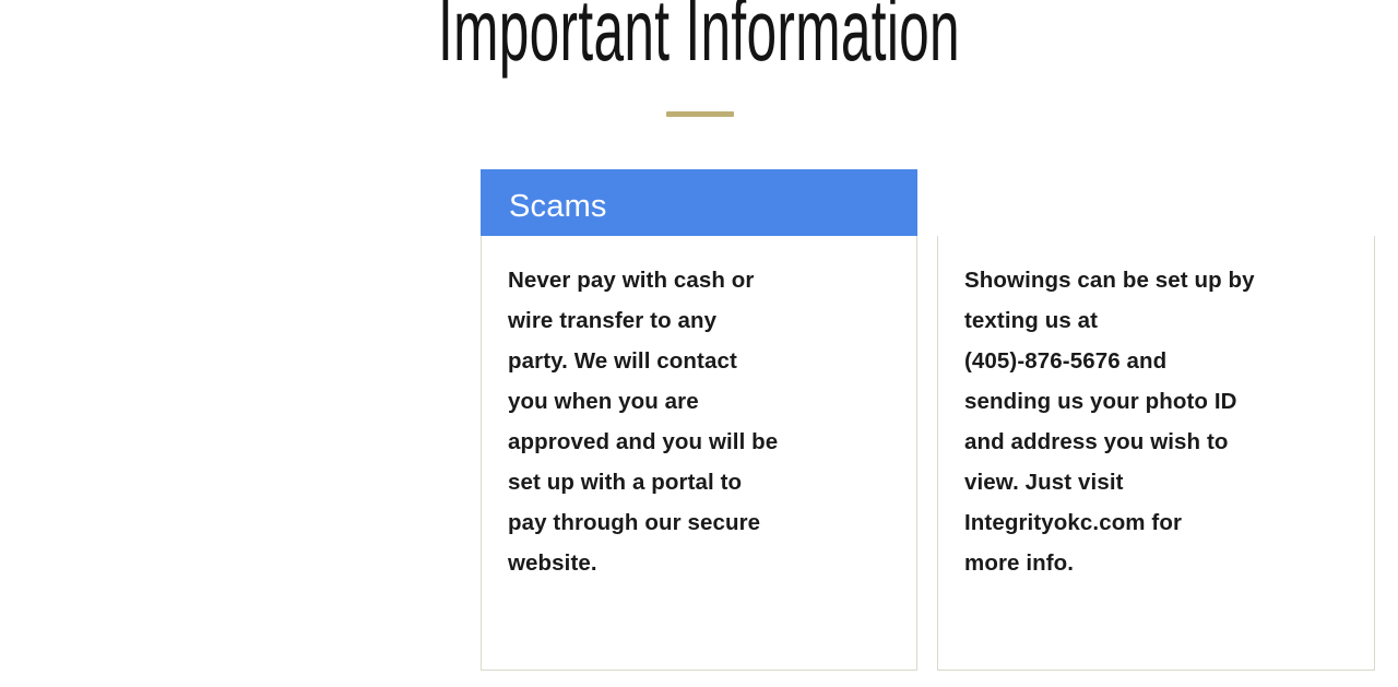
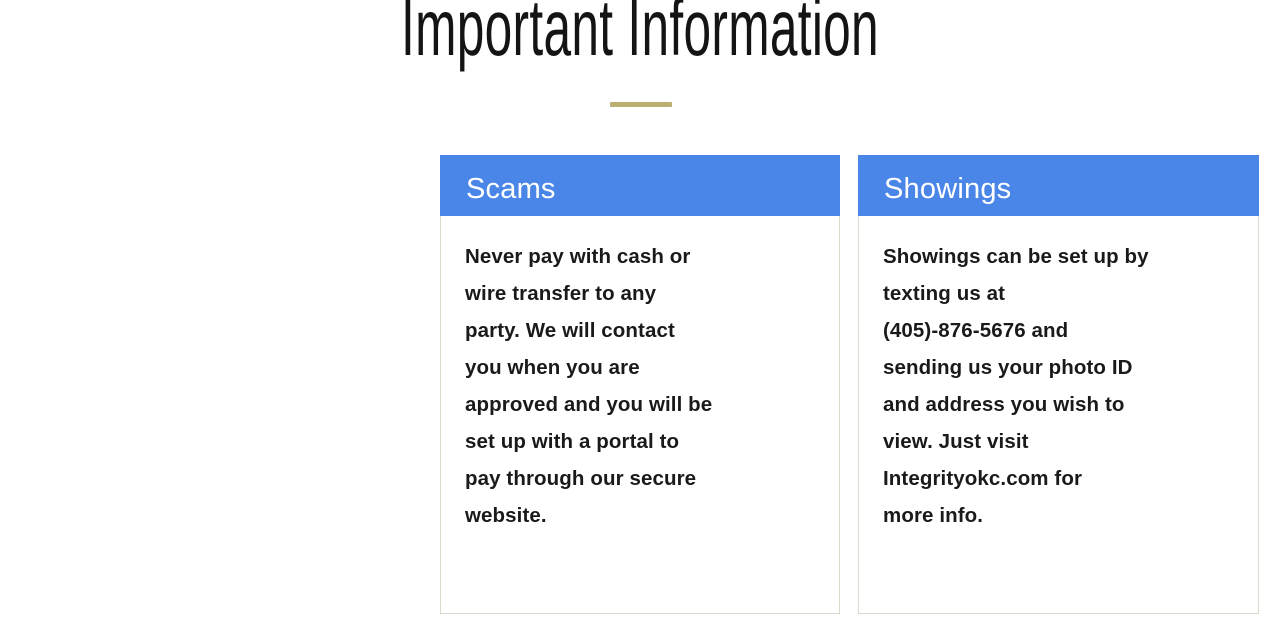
  Important Information
  Scams
  Never pay with cash or
  wire transfer to any
  party. We will contact
  you when you are
  approved and you will be
  set up with a portal to
  pay through our secure
  website.
+ Showings
  Showings can be set up by
  texting us at
  (405)-876-5676 and
  sending us your photo ID
  and address you wish to
  view. Just visit
  Integrityokc.com for
  more info.
